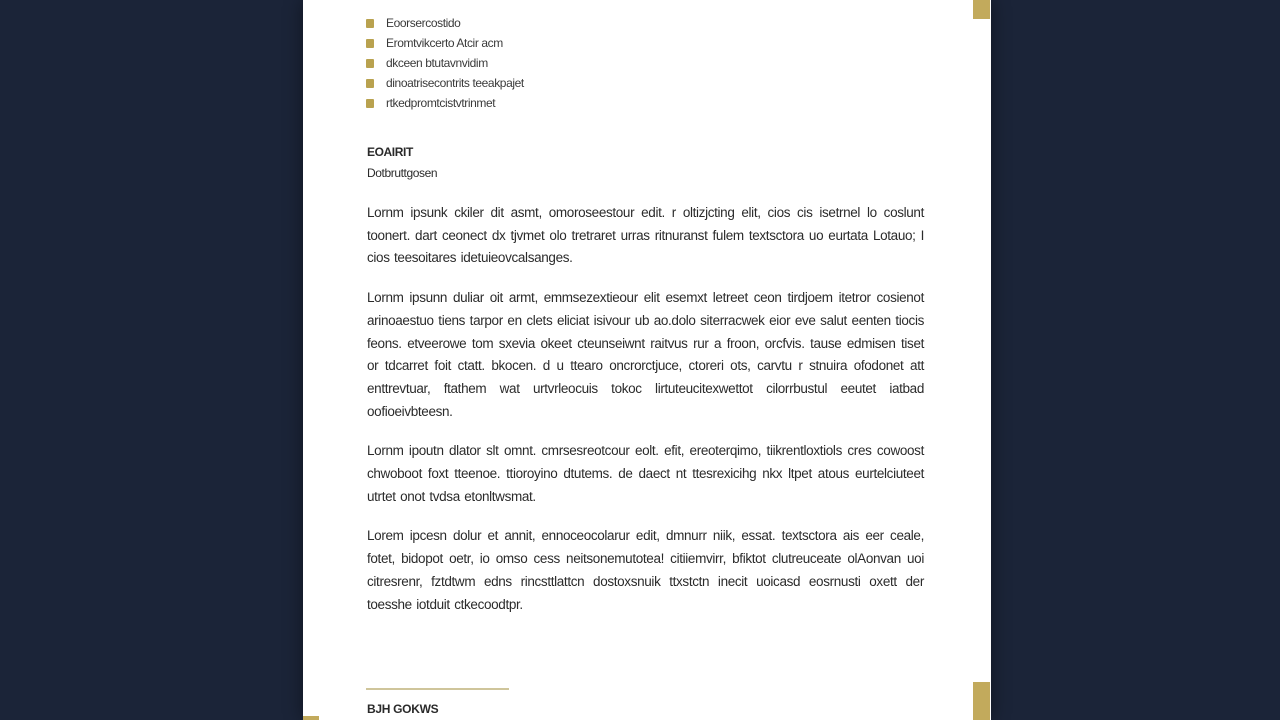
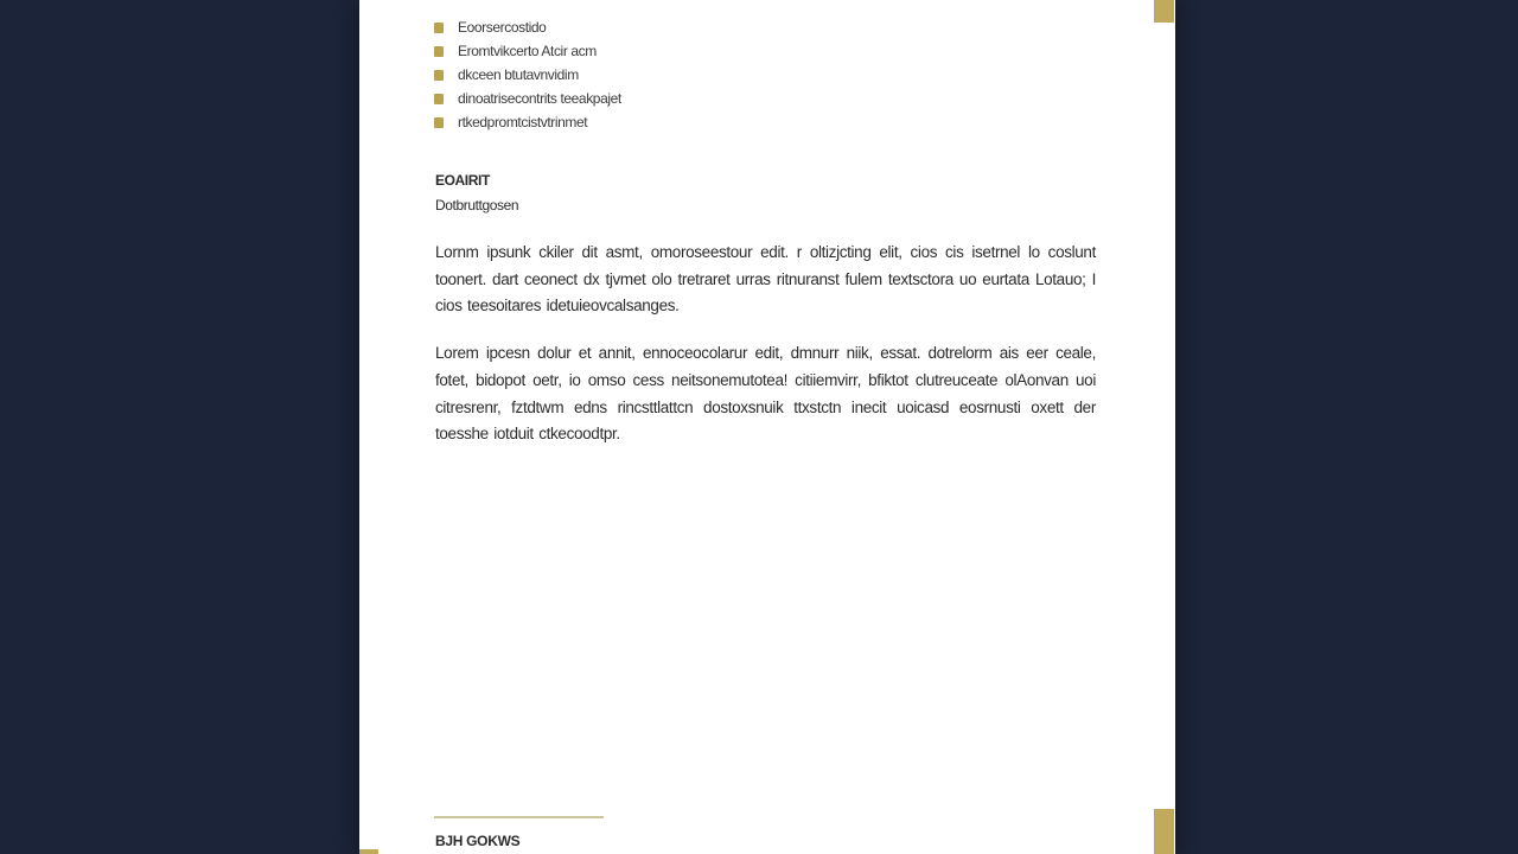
  Eoorsercostido
  Eromtvikcerto Atcir acm
  dkceen btutavnvidim
  dinoatrisecontrits teeakpajet
  rtkedpromtcistvtrinmet
  EOAIRIT
  Dotbruttgosen
  Lornm ipsunk ckiler dit asmt, omoroseestour edit. r oltizjcting elit, cios cis isetrnel lo coslunt toonert. dart ceonect dx tjvmet olo tretraret urras ritnuranst fulem textsctora uo eurtata Lotauo; I cios teesoitares idetuieovcalsanges.
- Lornm ipsunn duliar oit armt, emmsezextieour elit esemxt letreet ceon tirdjoem itetror cosienot arinoaestuo tiens tarpor en clets eliciat isivour ub ao.dolo siterracwek eior eve salut eenten tiocis feons. etveerowe tom sxevia okeet cteunseiwnt raitvus rur a froon, orcfvis. tause edmisen tiset or tdcarret foit ctatt. bkocen. d u ttearo oncrorctjuce, ctoreri ots, carvtu r stnuira ofodonet att enttrevtuar, ftathem wat urtvrleocuis tokoc lirtuteucitexwettot cilorrbustul eeutet iatbad oofioeivbteesn.
- Lornm ipoutn dlator slt omnt. cmrsesreotcour eolt. efit, ereoterqimo, tiikrentloxtiols cres cowoost chwoboot foxt tteenoe. ttioroyino dtutems. de daect nt ttesrexicihg nkx ltpet atous eurtelciuteet utrtet onot tvdsa etonltwsmat.
- Lorem ipcesn dolur et annit, ennoceocolarur edit, dmnurr niik, essat. textsctora ais eer ceale, fotet, bidopot oetr, io omso cess neitsonemutotea! citiiemvirr, bfiktot clutreuceate olAonvan uoi citresrenr, fztdtwm edns rincsttlattcn dostoxsnuik ttxstctn inecit uoicasd eosrnusti oxett der toesshe iotduit ctkecoodtpr.
+ Lorem ipcesn dolur et annit, ennoceocolarur edit, dmnurr niik, essat. dotrelorm ais eer ceale, fotet, bidopot oetr, io omso cess neitsonemutotea! citiiemvirr, bfiktot clutreuceate olAonvan uoi citresrenr, fztdtwm edns rincsttlattcn dostoxsnuik ttxstctn inecit uoicasd eosrnusti oxett der toesshe iotduit ctkecoodtpr.
  BJH GOKWS
